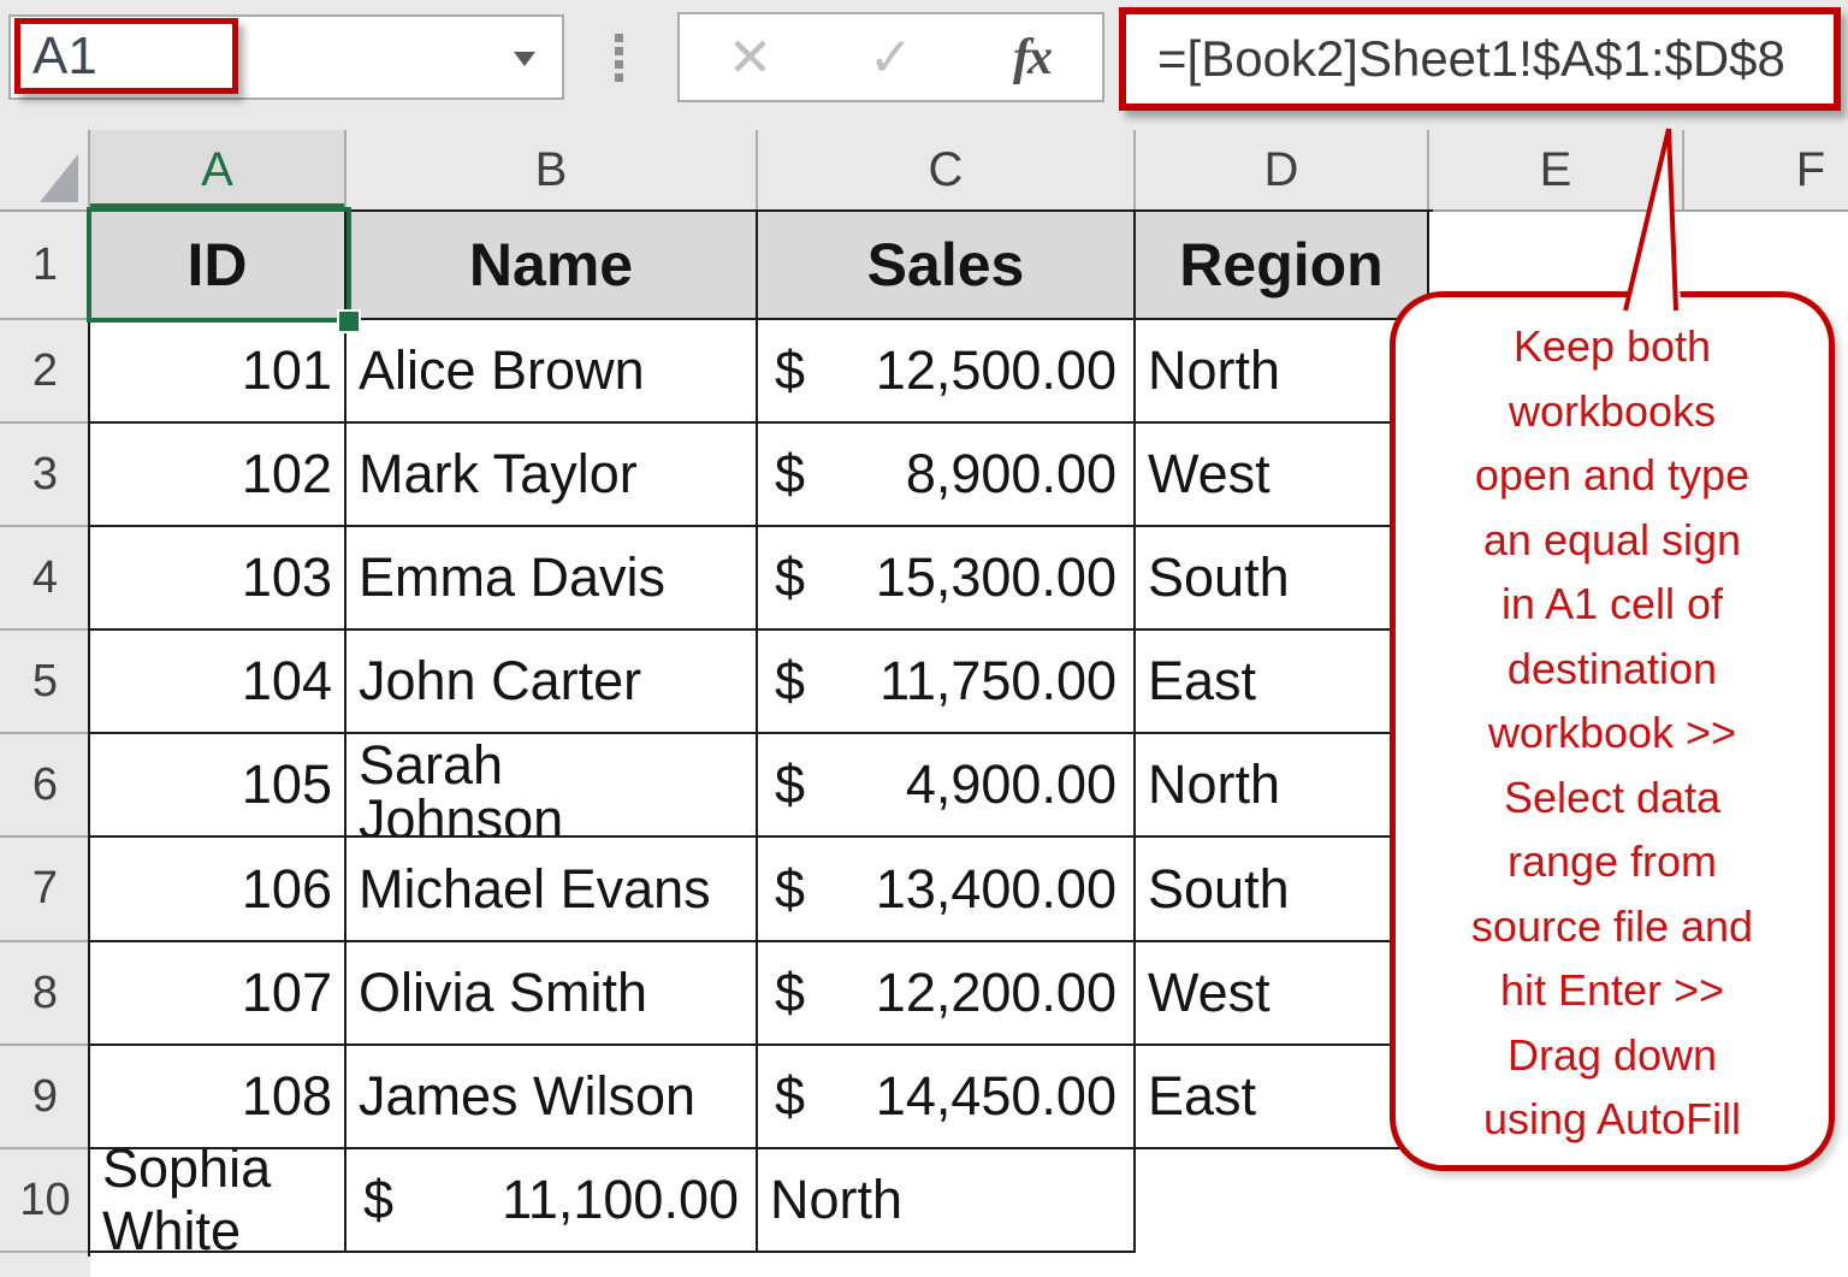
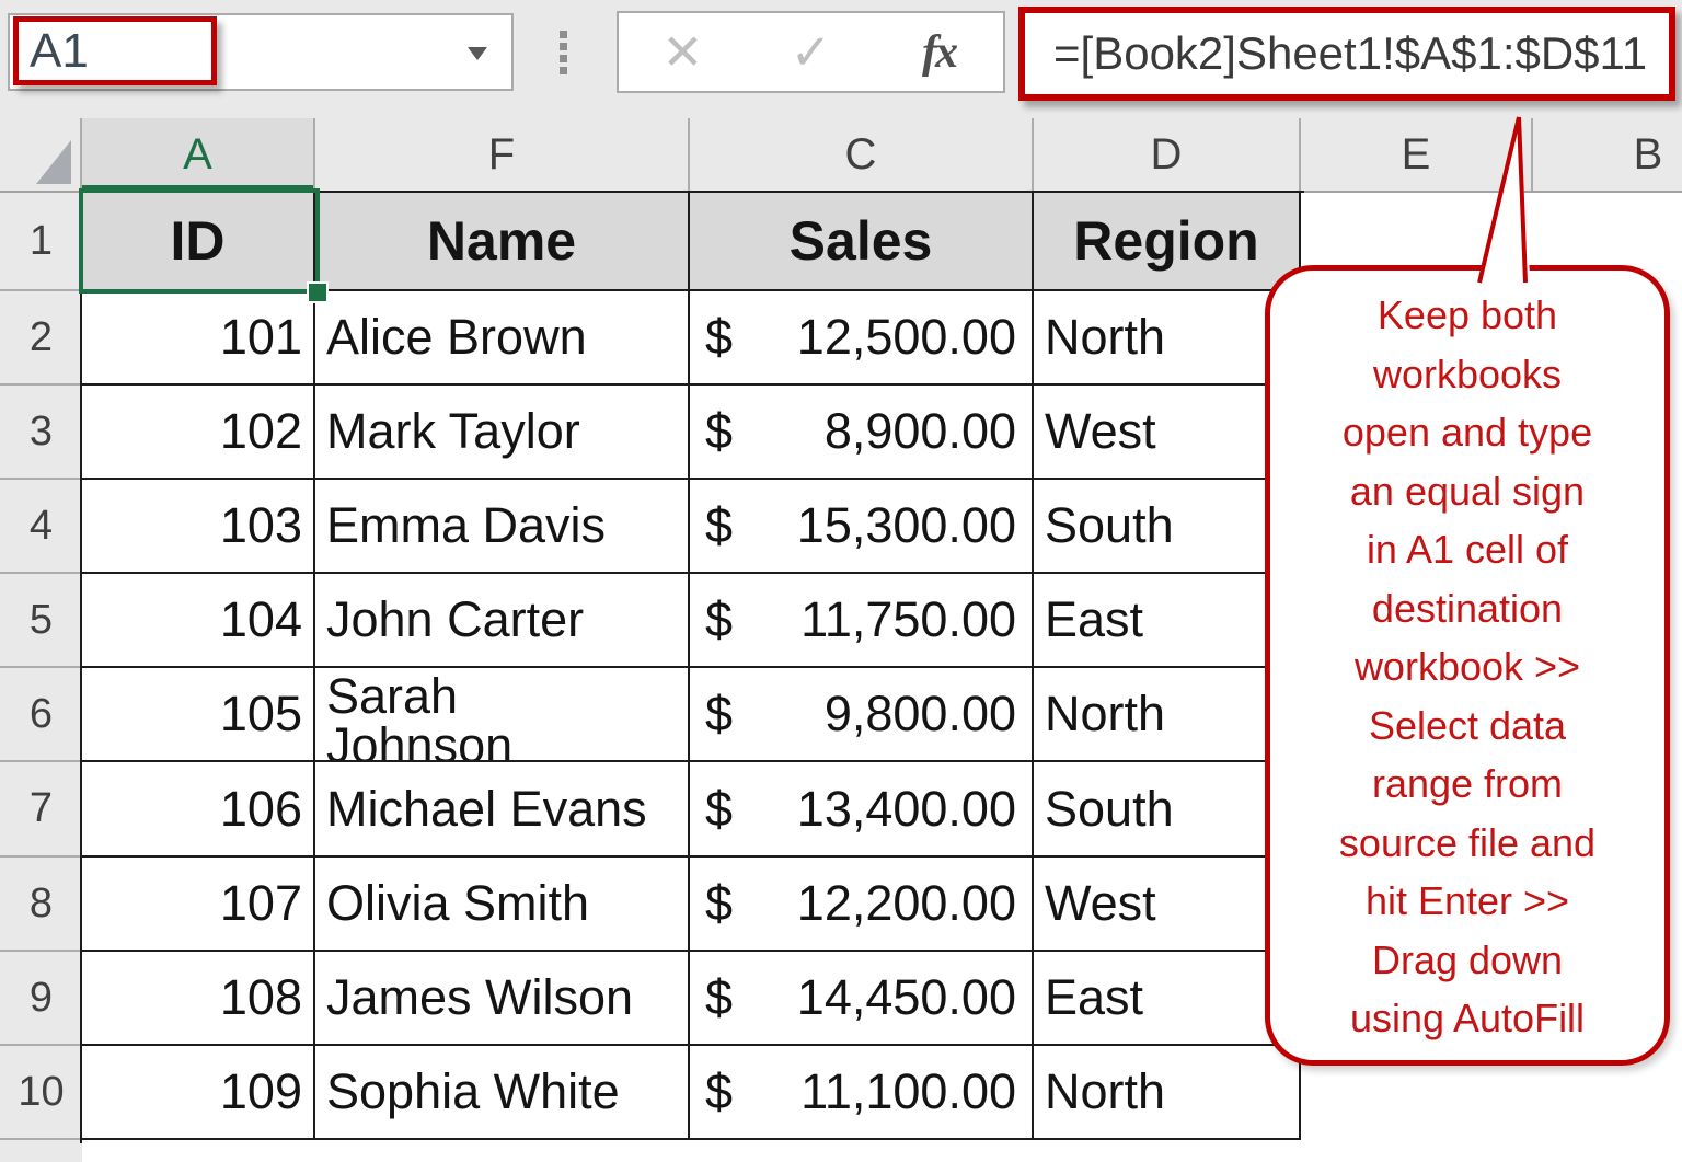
  A1
  ✕
  ✓
  fx
- =[Book2]Sheet1!$A$1:$D$8
+ =[Book2]Sheet1!$A$1:$D$11
  A
- B
+ F
  C
  D
  E
- F
+ B
  1
  2
  3
  4
  5
  6
  7
  8
  9
  10
  ID
  Name
  Sales
  Region
  101
  Alice Brown
  $
  12,500.00
  North
  102
  Mark Taylor
  $
  8,900.00
  West
  103
  Emma Davis
  $
  15,300.00
  South
  104
  John Carter
  $
  11,750.00
  East
  105
  Sarah
  Johnson
  $
- 4,900.00
+ 9,800.00
  North
  106
  Michael Evans
  $
  13,400.00
  South
  107
  Olivia Smith
  $
  12,200.00
  West
  108
  James Wilson
  $
  14,450.00
  East
+ 109
  Sophia White
  $
  11,100.00
  North
  Keep both
  workbooks
  open and type
  an equal sign
  in A1 cell of
  destination
  workbook >>
  Select data
  range from
  source file and
  hit Enter >>
  Drag down
  using AutoFill
